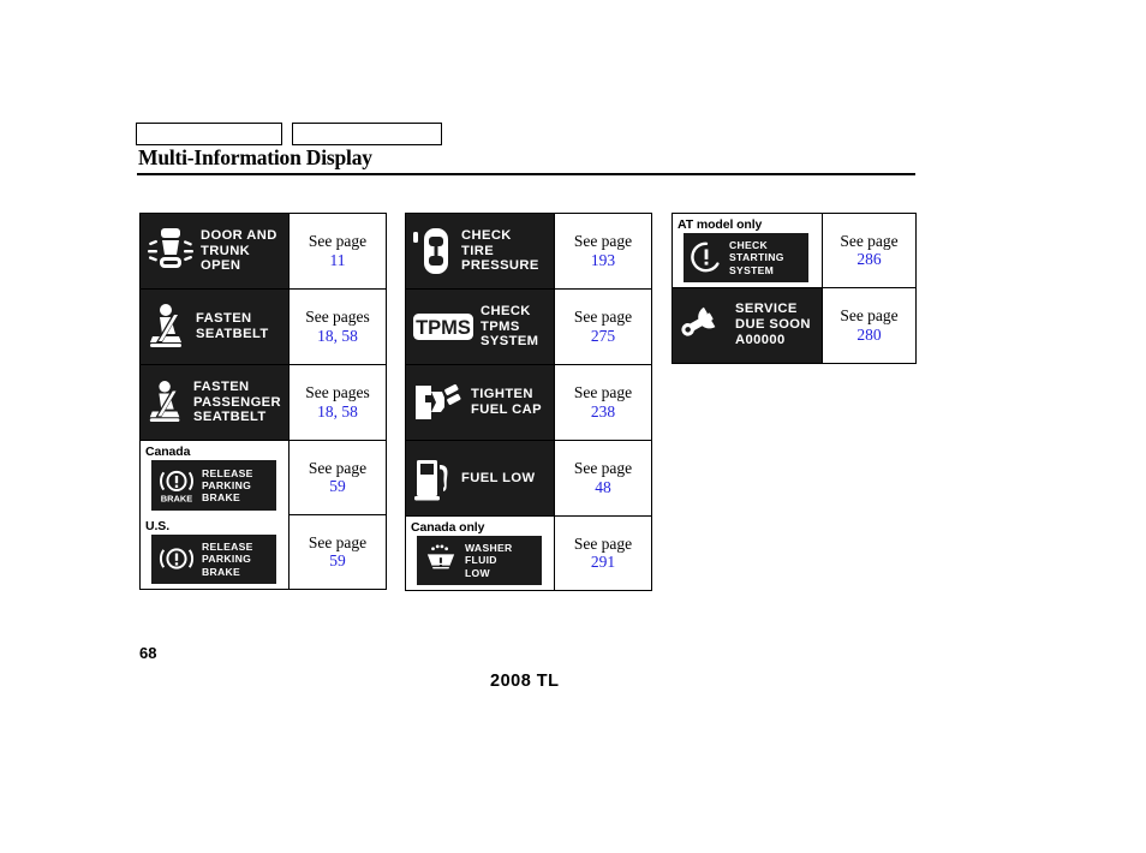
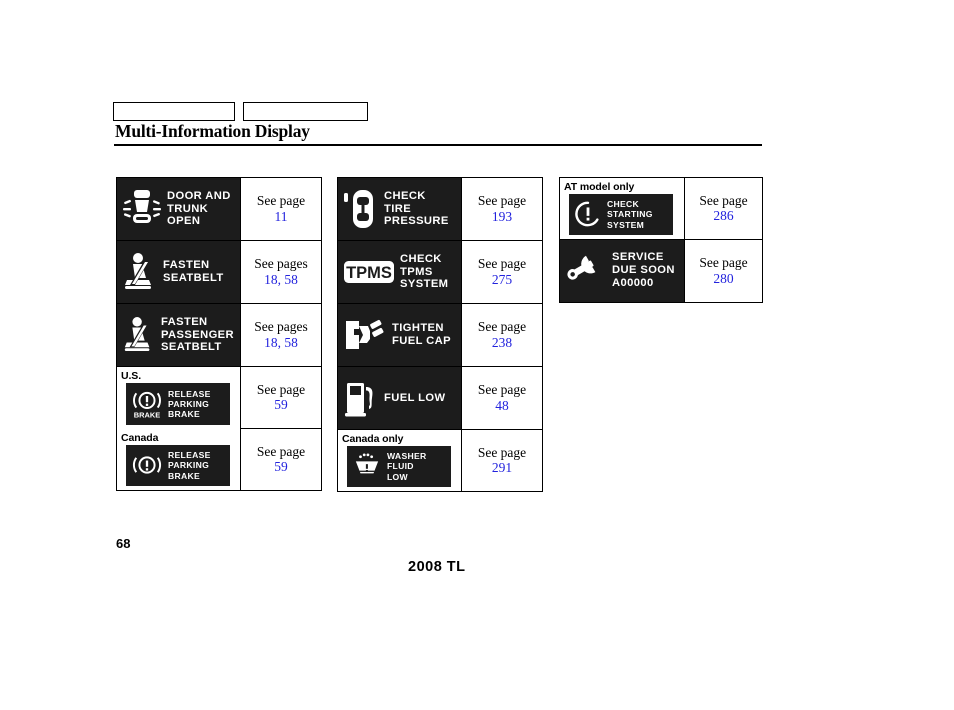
  Multi-Information Display
  DOOR AND
  TRUNK
  OPEN
  See page
  11
  FASTEN
  SEATBELT
  See pages
  18, 58
  FASTEN
  PASSENGER
  SEATBELT
  See pages
  18, 58
- Canada
+ U.S.
  BRAKE
  RELEASE
  PARKING
  BRAKE
- U.S.
+ Canada
  RELEASE
  PARKING
  BRAKE
  See page
  59
  See page
  59
  CHECK
  TIRE
  PRESSURE
  See page
  193
  TPMS
  CHECK
  TPMS
  SYSTEM
  See page
  275
  TIGHTEN
  FUEL CAP
  See page
  238
  FUEL LOW
  See page
  48
  Canada only
  WASHER
  FLUID
  LOW
  See page
  291
  AT model only
  CHECK
  STARTING
  SYSTEM
  See page
  286
  SERVICE
  DUE SOON
  A00000
  See page
  280
  68
  2008 TL
